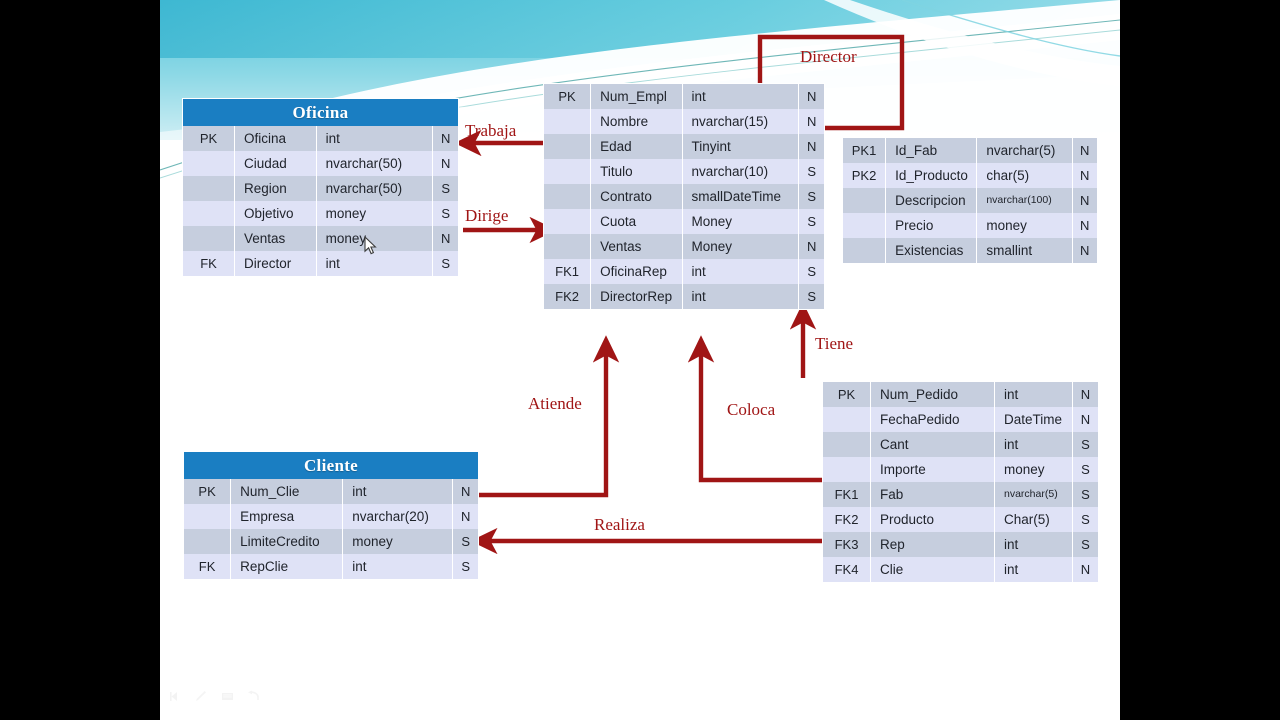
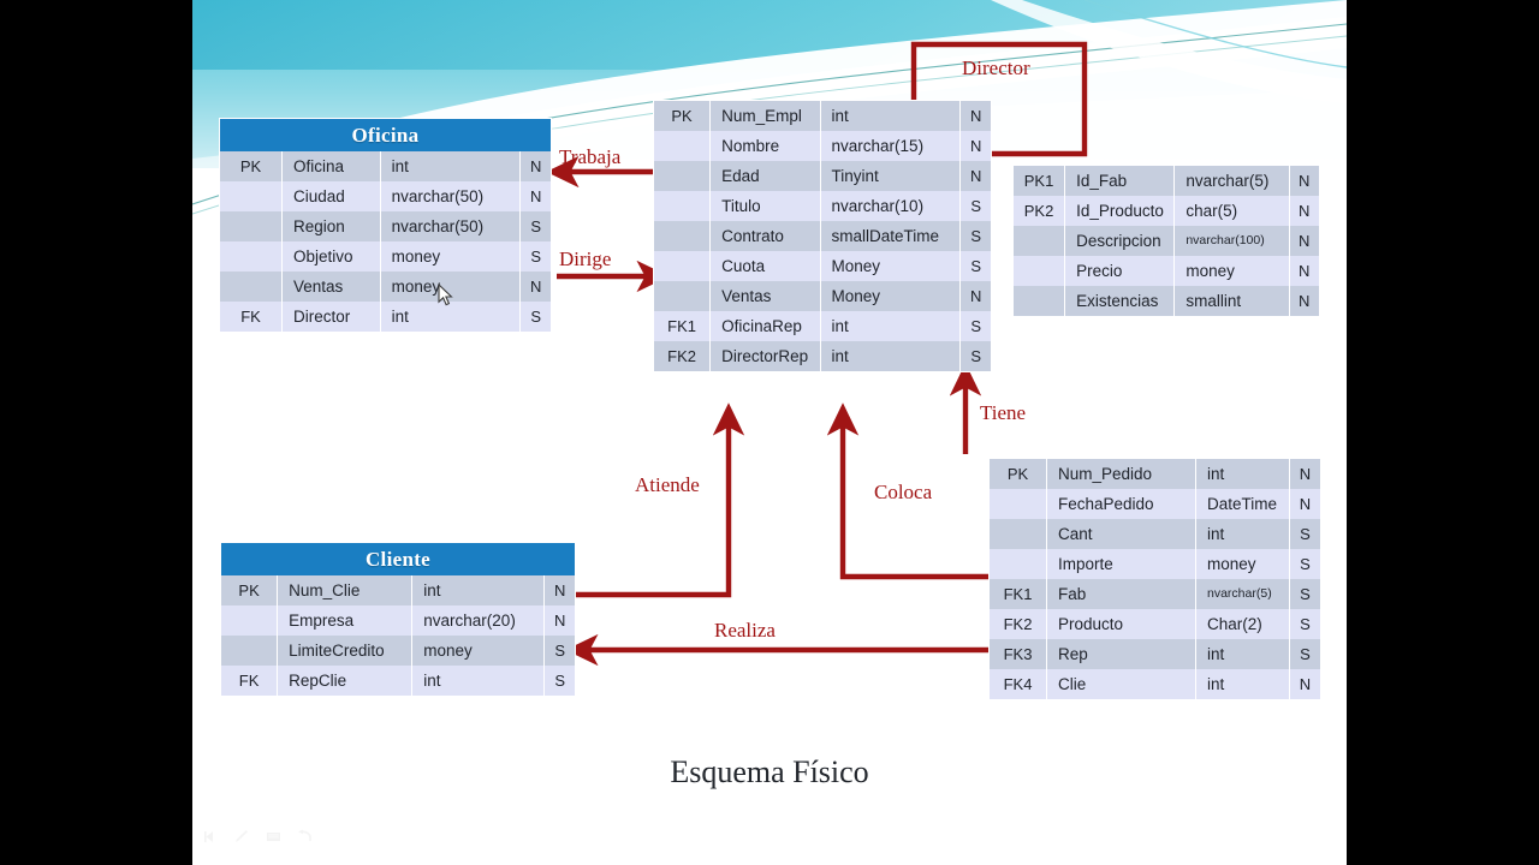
  Director
  Trabaja
  Dirige
  Tiene
  Atiende
  Coloca
  Realiza
  Oficina
  PK
  Oficina
  int
  N
  Ciudad
  nvarchar(50)
  N
  Region
  nvarchar(50)
  S
  Objetivo
  money
  S
  Ventas
  money
  N
  FK
  Director
  int
  S
  PK
  Num_Empl
  int
  N
  Nombre
  nvarchar(15)
  N
  Edad
  Tinyint
  N
  Titulo
  nvarchar(10)
  S
  Contrato
  smallDateTime
  S
  Cuota
  Money
  S
  Ventas
  Money
  N
  FK1
  OficinaRep
  int
  S
  FK2
  DirectorRep
  int
  S
  PK1
  Id_Fab
  nvarchar(5)
  N
  PK2
  Id_Producto
  char(5)
  N
  Descripcion
  nvarchar(100)
  N
  Precio
  money
  N
  Existencias
  smallint
  N
  PK
  Num_Pedido
  int
  N
  FechaPedido
  DateTime
  N
  Cant
  int
  S
  Importe
  money
  S
  FK1
  Fab
  nvarchar(5)
  S
  FK2
  Producto
- Char(5)
+ Char(2)
  S
  FK3
  Rep
  int
  S
  FK4
  Clie
  int
  N
  Cliente
  PK
  Num_Clie
  int
  N
  Empresa
  nvarchar(20)
  N
  LimiteCredito
  money
  S
  FK
  RepClie
  int
  S
+ Esquema Físico
